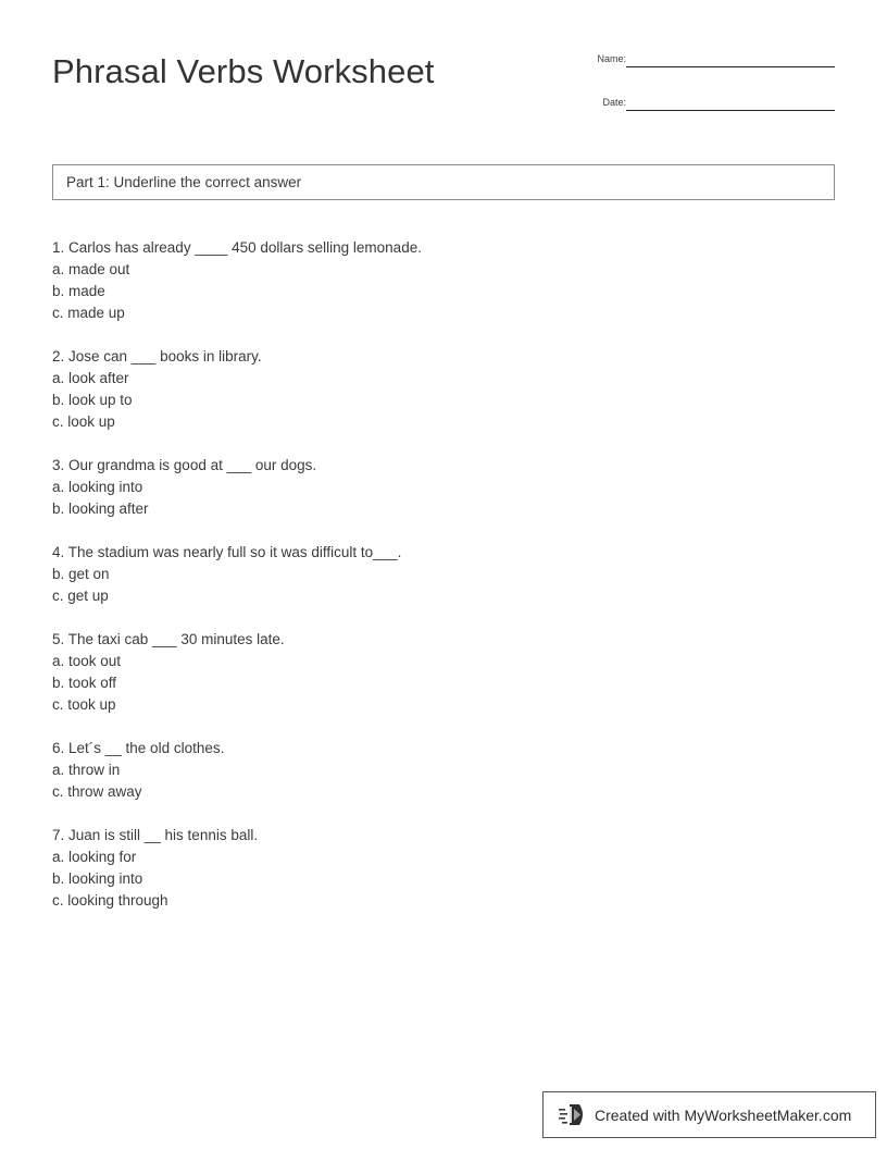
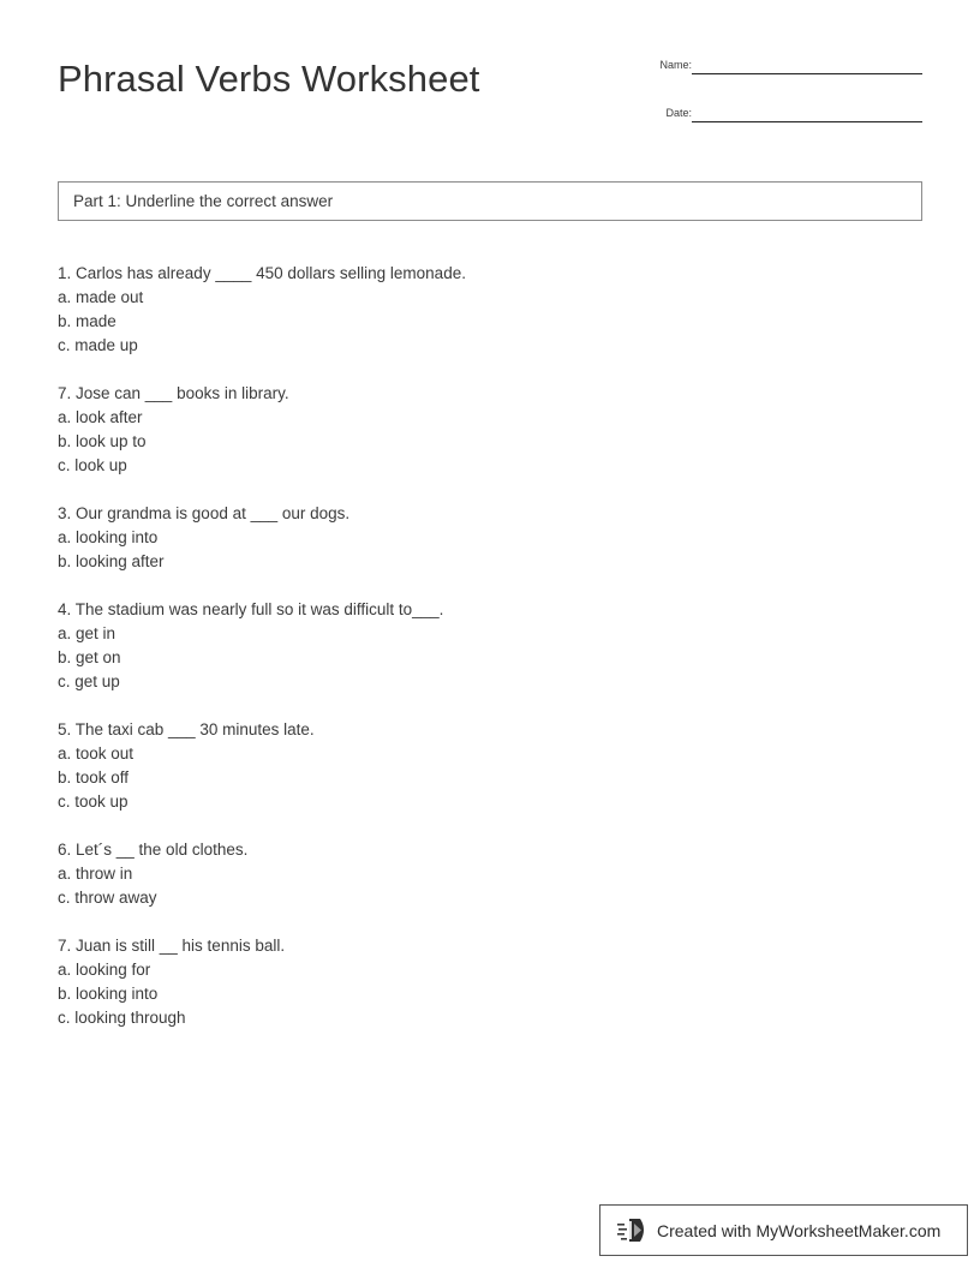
  Phrasal Verbs Worksheet
  Name:
  Date:
  Part 1: Underline the correct answer
  1. Carlos has already ____ 450 dollars selling lemonade.
  a. made out
  b. made
  c. made up
- 2. Jose can ___ books in library.
+ 7. Jose can ___ books in library.
  a. look after
  b. look up to
  c. look up
  3. Our grandma is good at ___ our dogs.
  a. looking into
  b. looking after
  4. The stadium was nearly full so it was difficult to___.
+ a. get in
  b. get on
  c. get up
  5. The taxi cab ___ 30 minutes late.
  a. took out
  b. took off
  c. took up
  6. Let´s __ the old clothes.
  a. throw in
  c. throw away
  7. Juan is still __ his tennis ball.
  a. looking for
  b. looking into
  c. looking through
  Created with MyWorksheetMaker.com
